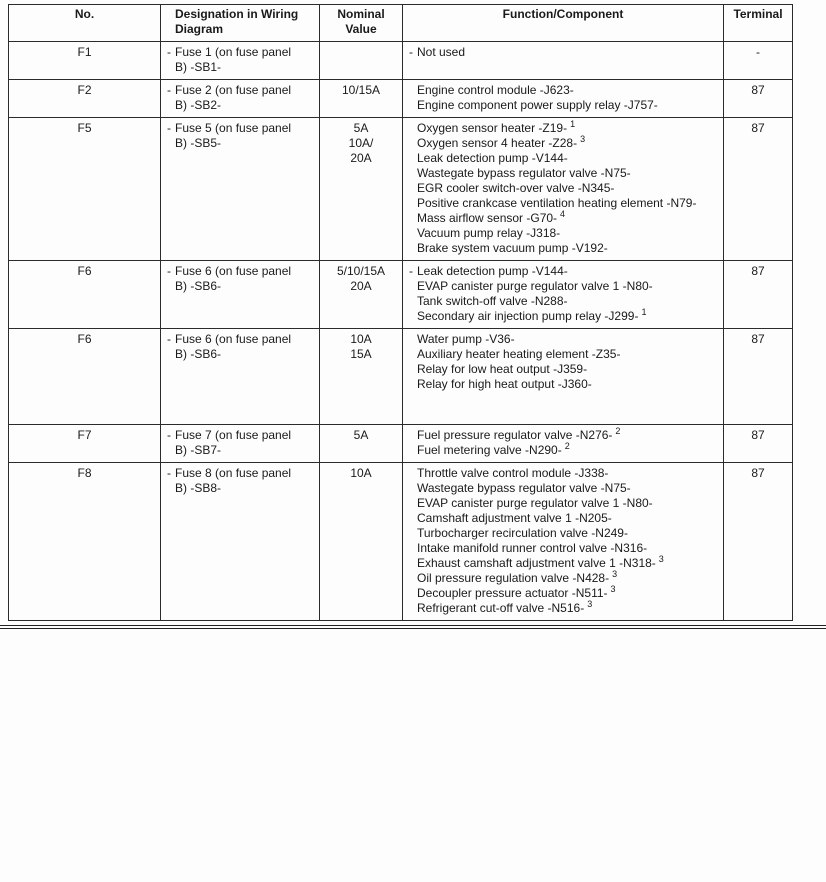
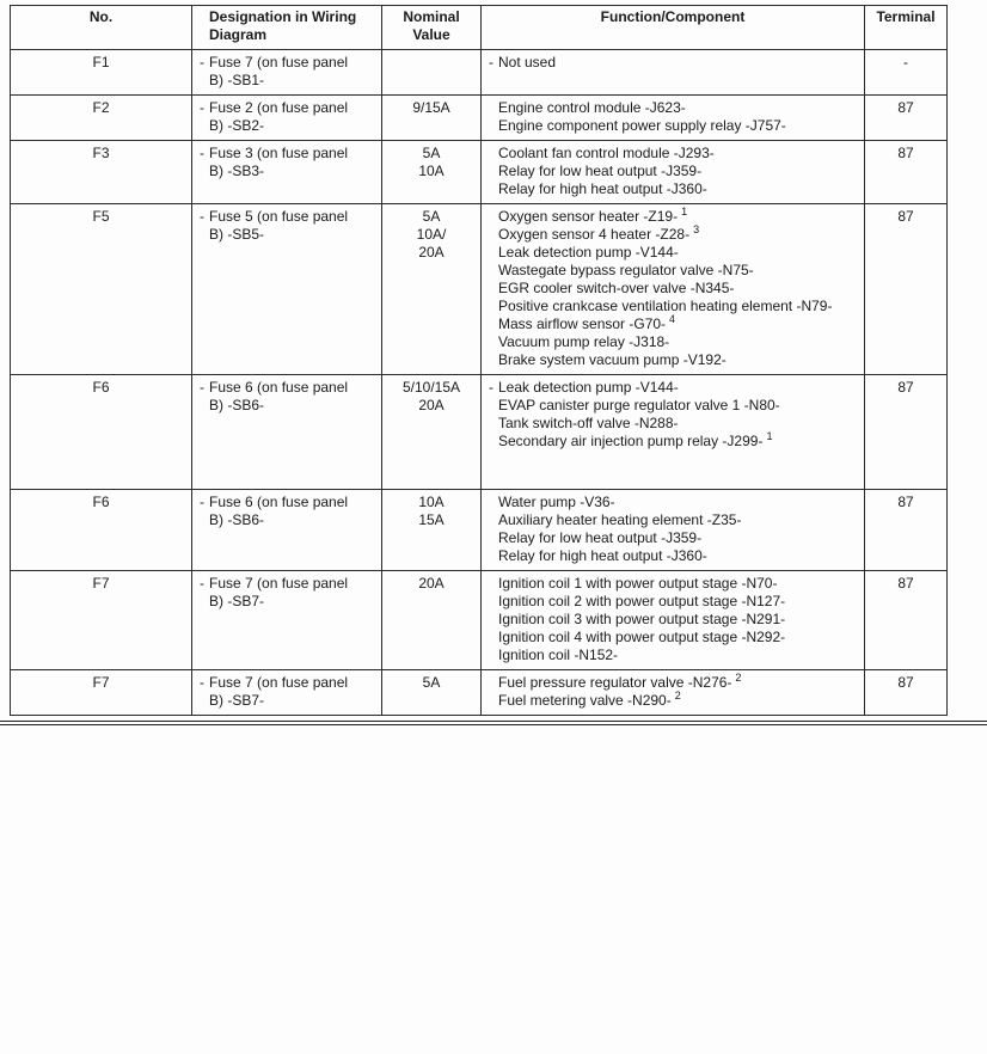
  No.	Designation in Wiring Diagram	Nominal Value	Function/Component	Terminal
- F1	- Fuse 1 (on fuse panel B) -SB1-		- Not used	-
+ F1	- Fuse 7 (on fuse panel B) -SB1-		- Not used	-
- F2	- Fuse 2 (on fuse panel B) -SB2-	10/15A	Engine control module -J623-Engine component power supply relay -J757-	87
+ F2	- Fuse 2 (on fuse panel B) -SB2-	9/15A	Engine control module -J623-Engine component power supply relay -J757-	87
+ F3	- Fuse 3 (on fuse panel B) -SB3-	5A10A	Coolant fan control module -J293-Relay for low heat output -J359-Relay for high heat output -J360-	87
  F5	- Fuse 5 (on fuse panel B) -SB5-	5A10A/20A	Oxygen sensor heater -Z19- 1Oxygen sensor 4 heater -Z28- 3Leak detection pump -V144-Wastegate bypass regulator valve -N75-EGR cooler switch-over valve -N345-Positive crankcase ventilation heating element -N79-Mass airflow sensor -G70- 4Vacuum pump relay -J318-Brake system vacuum pump -V192-	87
  F6	- Fuse 6 (on fuse panel B) -SB6-	5/10/15A20A	- Leak detection pump -V144-EVAP canister purge regulator valve 1 -N80-Tank switch-off valve -N288-Secondary air injection pump relay -J299- 1	87
  F6	- Fuse 6 (on fuse panel B) -SB6-	10A15A	Water pump -V36-Auxiliary heater heating element -Z35-Relay for low heat output -J359-Relay for high heat output -J360-	87
+ F7	- Fuse 7 (on fuse panel B) -SB7-	20A	Ignition coil 1 with power output stage -N70-Ignition coil 2 with power output stage -N127-Ignition coil 3 with power output stage -N291-Ignition coil 4 with power output stage -N292-Ignition coil -N152-	87
  F7	- Fuse 7 (on fuse panel B) -SB7-	5A	Fuel pressure regulator valve -N276- 2Fuel metering valve -N290- 2	87
- F8	- Fuse 8 (on fuse panel B) -SB8-	10A	Throttle valve control module -J338-Wastegate bypass regulator valve -N75-EVAP canister purge regulator valve 1 -N80-Camshaft adjustment valve 1 -N205-Turbocharger recirculation valve -N249-Intake manifold runner control valve -N316-Exhaust camshaft adjustment valve 1 -N318- 3Oil pressure regulation valve -N428- 3Decoupler pressure actuator -N511- 3Refrigerant cut-off valve -N516- 3	87
